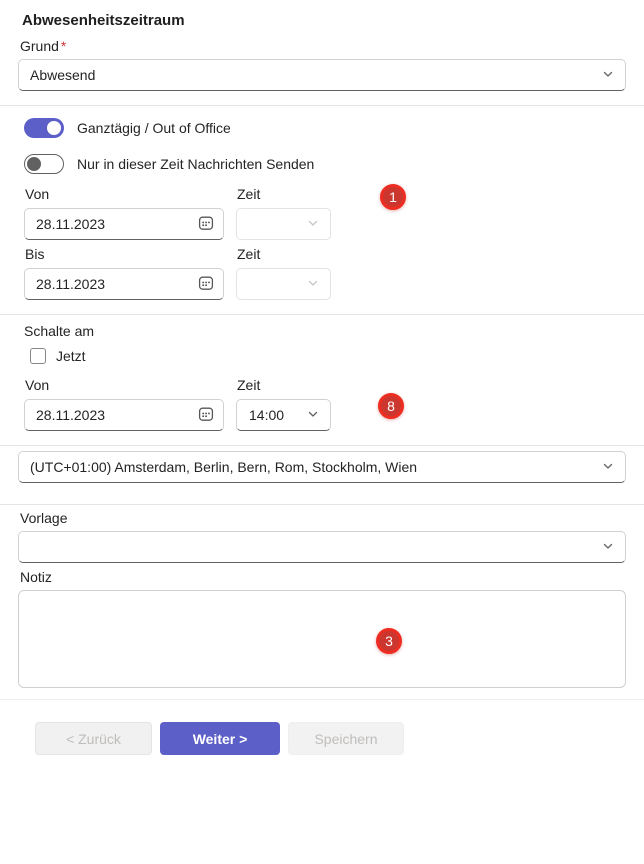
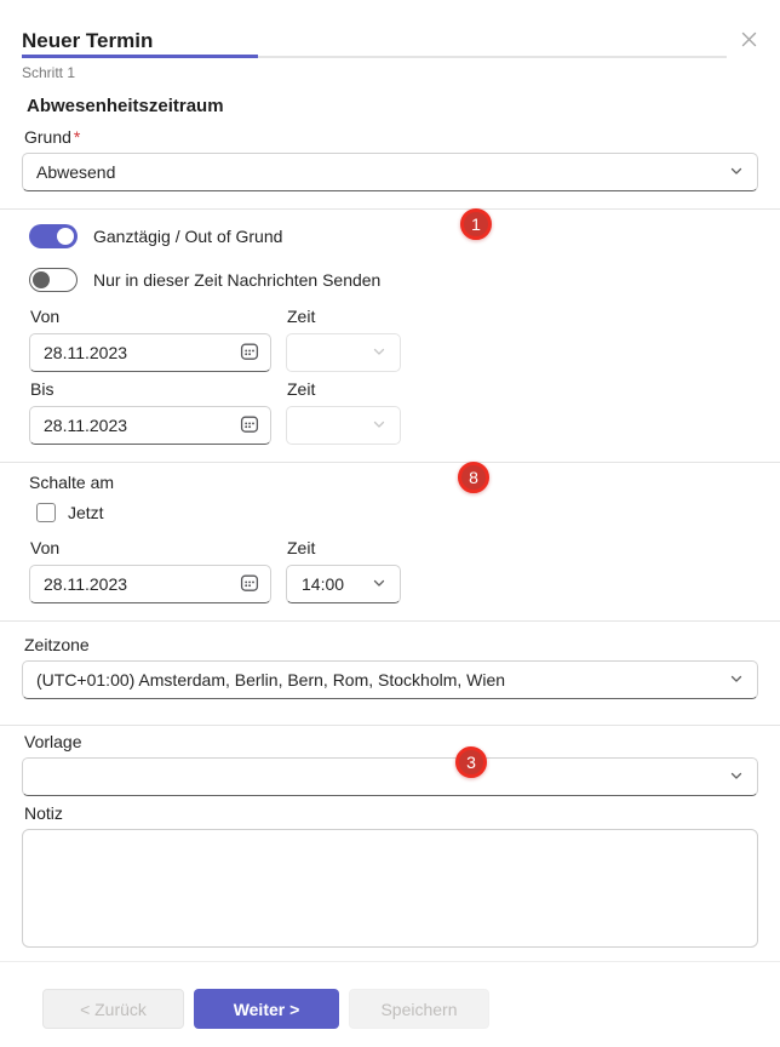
+ Neuer Termin
+ Schritt 1
  Abwesenheitszeitraum
  Grund *
  Abwesend
- Ganztägig / Out of Office
+ Ganztägig / Out of Grund
  Nur in dieser Zeit Nachrichten Senden
  Von
  28.11.2023
  Zeit
  Bis
  28.11.2023
  Zeit
  Schalte am
  Jetzt
  Von
  28.11.2023
  Zeit
  14:00
+ Zeitzone
  (UTC+01:00) Amsterdam, Berlin, Bern, Rom, Stockholm, Wien
  Vorlage
  Notiz
  < Zurück
  Weiter >
  Speichern
  1
  8
  3
